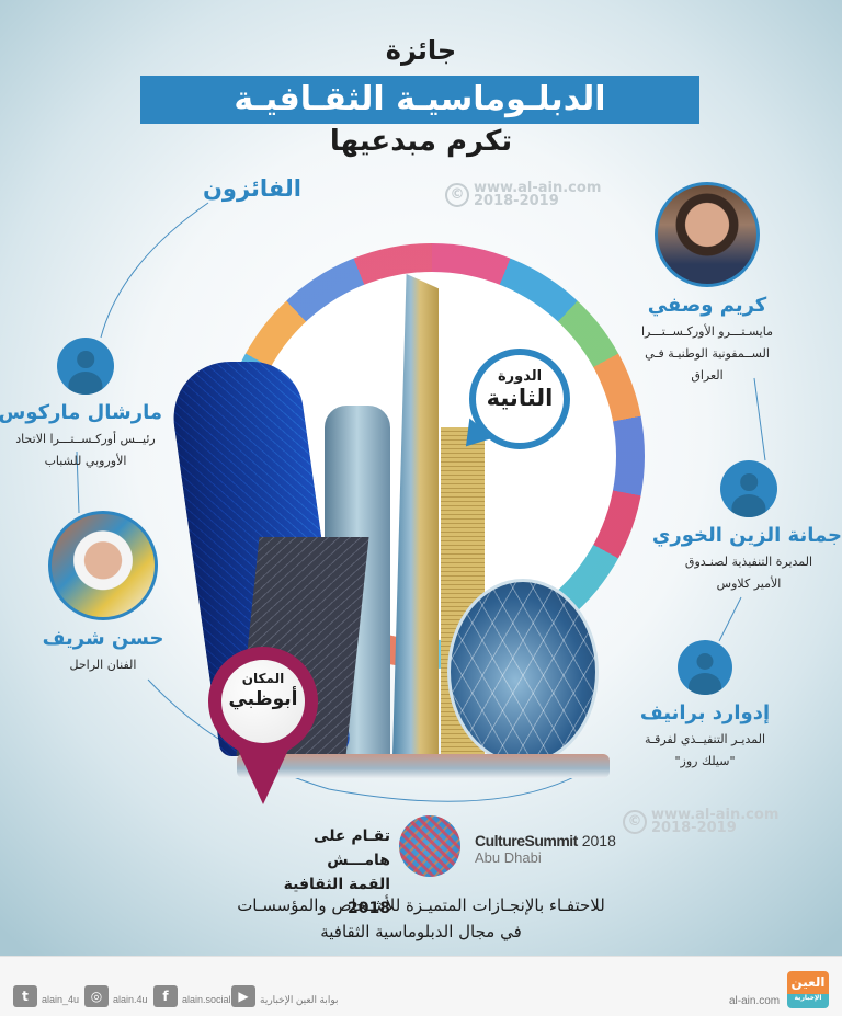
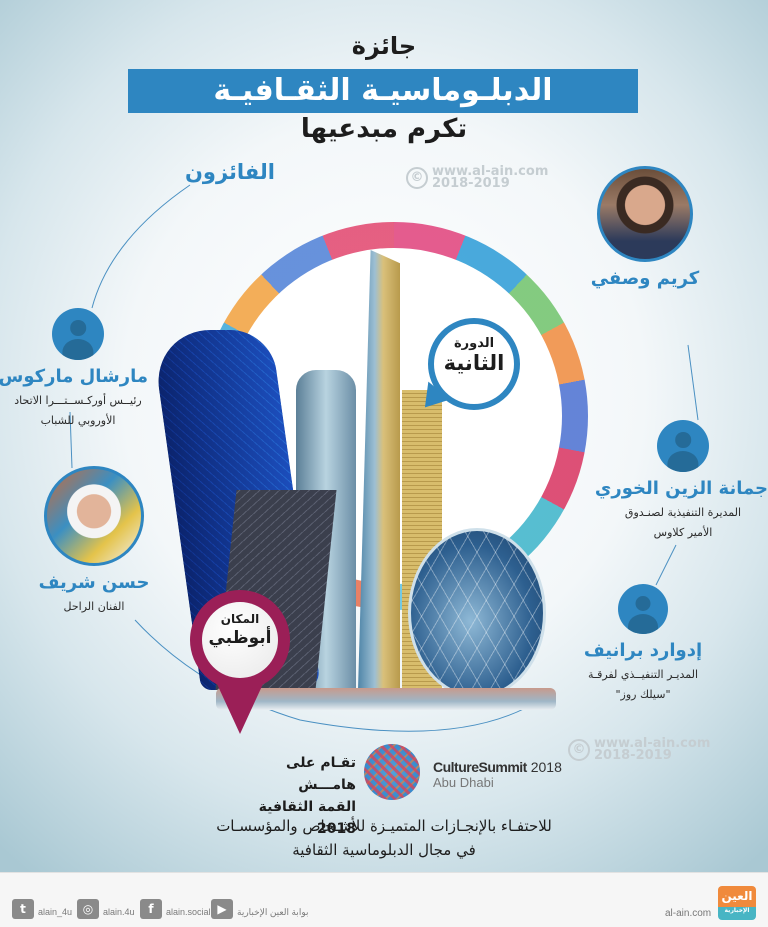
  جائزة
  الدبلـوماسيـة الثقـافيـة
  تكرم مبدعيها
  ©
  www.al-ain.com
  2018-2019
  الفائزون
  الدورة
  الثانية
  المكان
  أبوظبي
  كريم وصفي
- مايسـتـــرو الأوركـســتـــرا
- الســمفونية الوطنيـة فـي
- العراق
  جمانة الزين الخوري
  المديرة التنفيذية لصنـدوق
  الأمير كلاوس
  إدوارد برانيف
  المديـر التنفيــذي لفرقـة
  "سيلك روز"
  مارشال ماركوس
  رئيــس أوركـســتـــرا الاتحاد
  الأوروبي للشباب
  حسن شريف
  الفنان الراحل
  تقـام على هامـــش
  القمة الثقافية 2018
  CultureSummit 2018
  Abu Dhabi
  ©
  www.al-ain.com
  2018-2019
  للاحتفـاء بالإنجـازات المتميـزة للأشـخاص والمؤسسـات
  في مجال الدبلوماسية الثقافية
  t
  alain_4u
  ◎
  alain.4u
  f
  alain.social
  ▶
  بوابة العين الإخبارية
  al-ain.com
  العين
